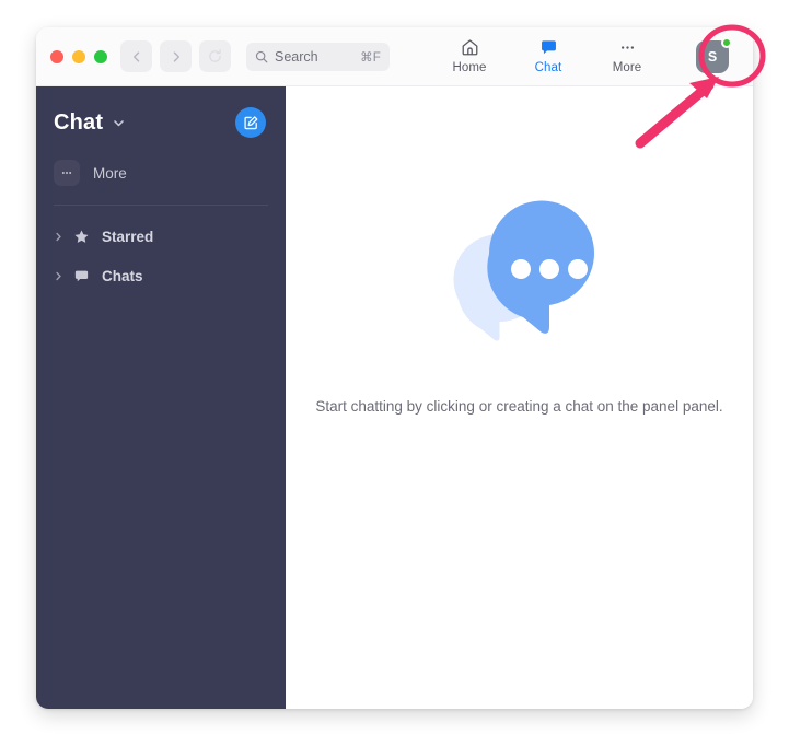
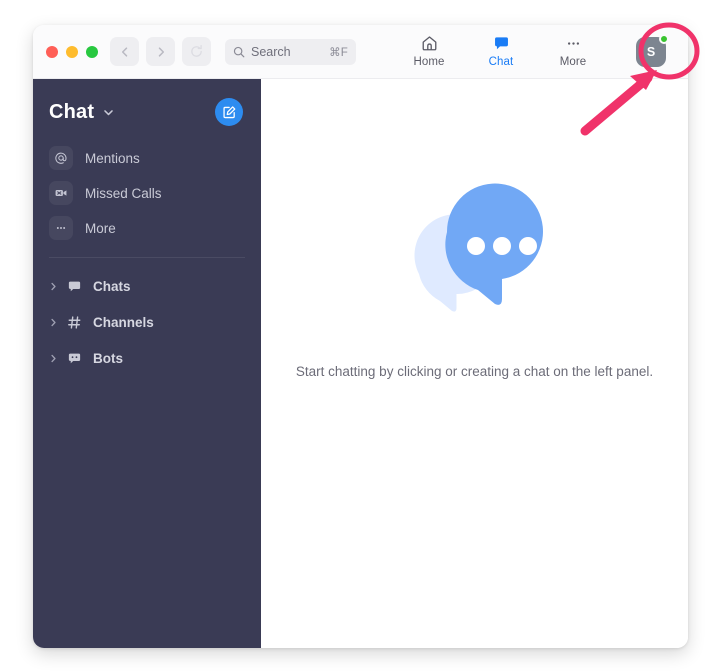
  Search
  ⌘F
  Home
  Chat
  More
  S
  Chat
+ Mentions
+ Missed Calls
  More
- Starred
  Chats
+ Channels
+ Bots
- Start chatting by clicking or creating a chat on the panel panel.
+ Start chatting by clicking or creating a chat on the left panel.
